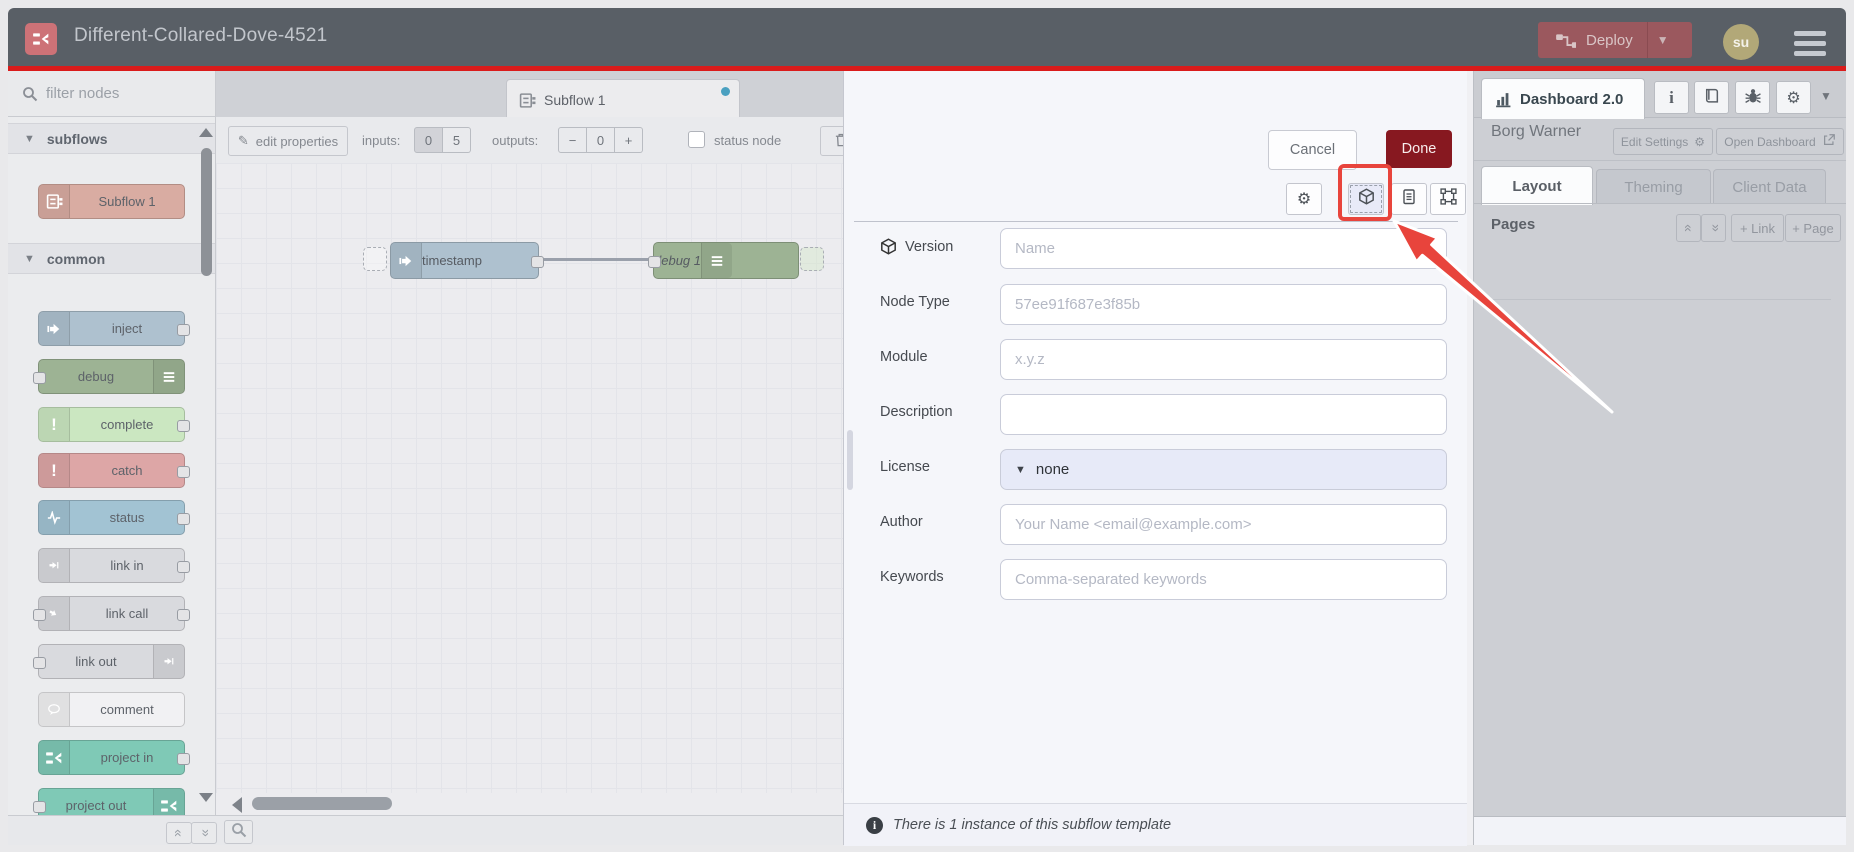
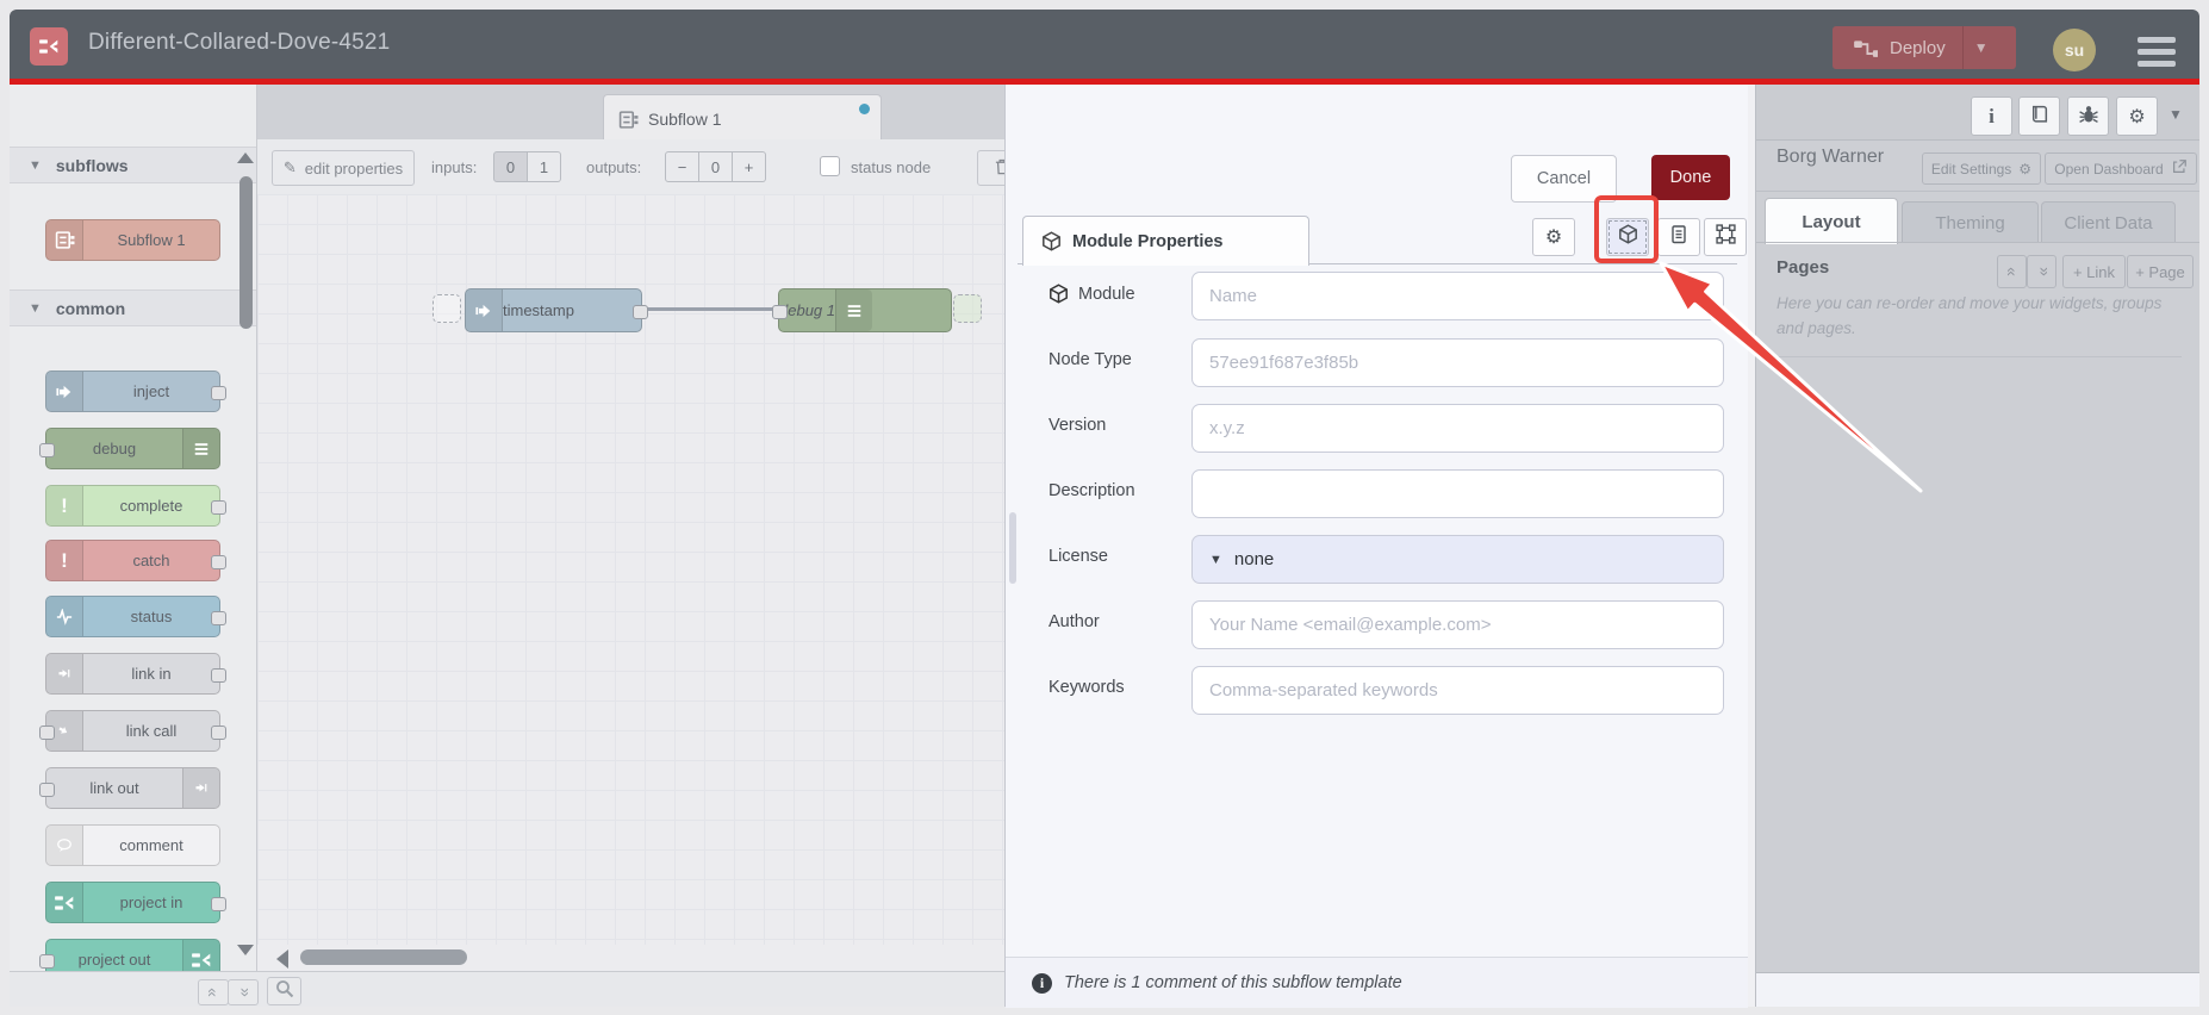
  Different-Collared-Dove-4521
  Deploy
  ▼
  su
- filter nodes
  ▼
  subflows
  Subflow 1
  ▼
  common
  inject
  debug
  !
  complete
  !
  catch
  status
  link in
  link call
  link out
  comment
  project in
  project out
  Subflow 1
  ✎
  edit properties
  inputs:
  0
- 5
+ 1
  outputs:
  −
  0
  +
  status node
  timestamp
  ebug 1
  Cancel
  Done
+ Module Properties
  ⚙
- Version
+ Module
  Name
  Node Type
  57ee91f687e3f85b
- Module
+ Version
  x.y.z
  Description
  License
  ▼
  none
  Author
  Your Name <email@example.com>
  Keywords
  Comma-separated keywords
  i
- There is 1 instance of this subflow template
+ There is 1 comment of this subflow template
- Dashboard 2.0
  i
  ⚙
  ▼
  Borg Warner
  Edit Settings
  ⚙
  Open Dashboard
  Layout
  Theming
  Client Data
  Pages
  + Link
  + Page
+ Here you can re-order and move your widgets, groups and pages.
